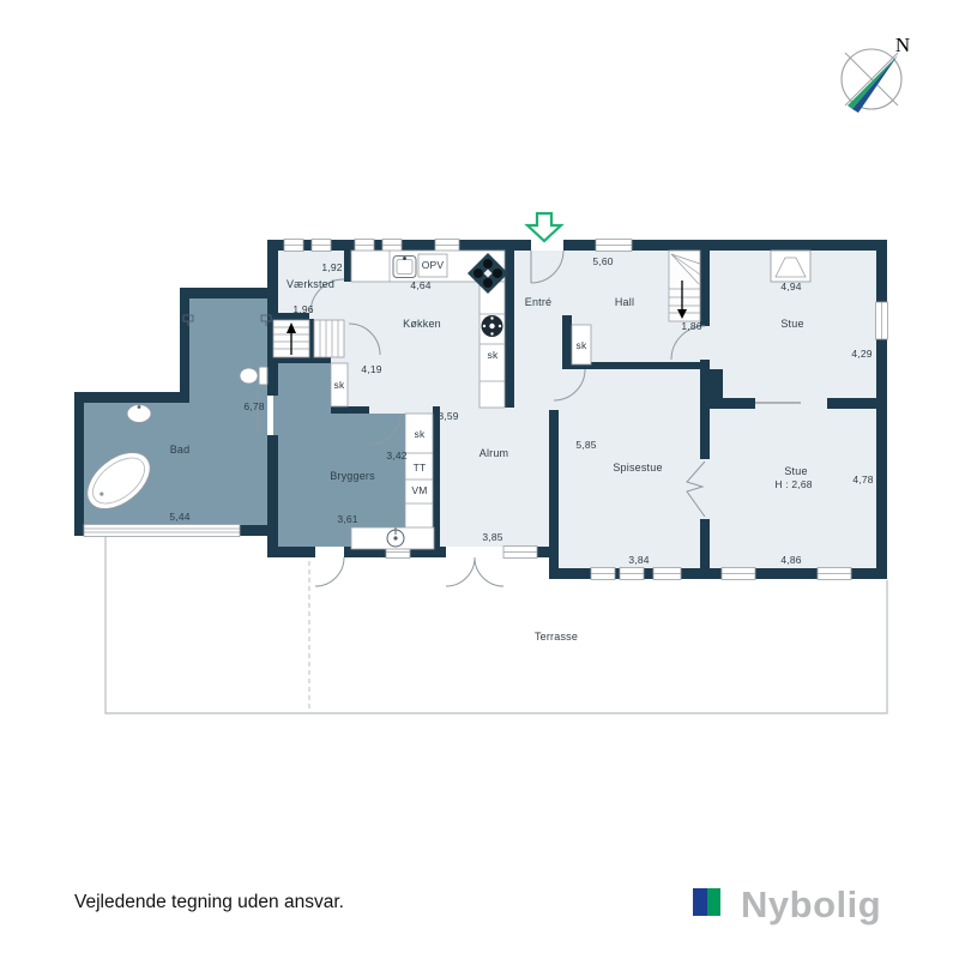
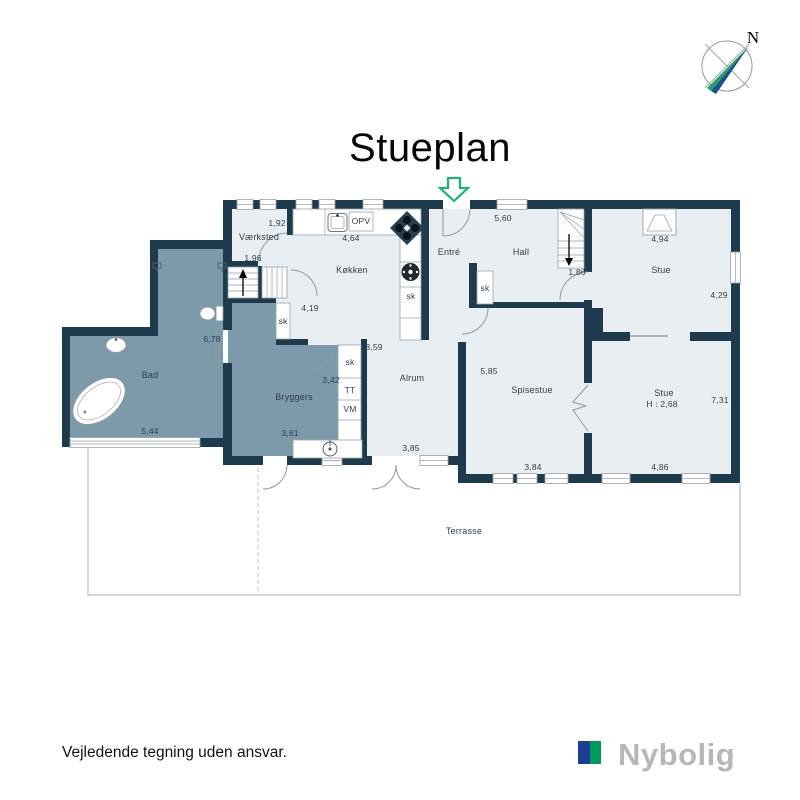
+ Stueplan
  N
  Værksted
  1,92
  1,96
  OPV
  4,64
  Køkken
  4,19
  sk
  sk
  Entré
  Hall
  5,60
  1,86
  sk
  Stue
  4,94
  4,29
  Bad
  6,78
  5,44
  Bryggers
  3,42
  3,61
  sk
  TT
  VM
  8,59
  Alrum
  3,85
  5,85
  Spisestue
  3,84
  Stue
  H : 2,68
- 4,78
+ 7,31
  4,86
  Terrasse
  Vejledende tegning uden ansvar.
  Nybolig
